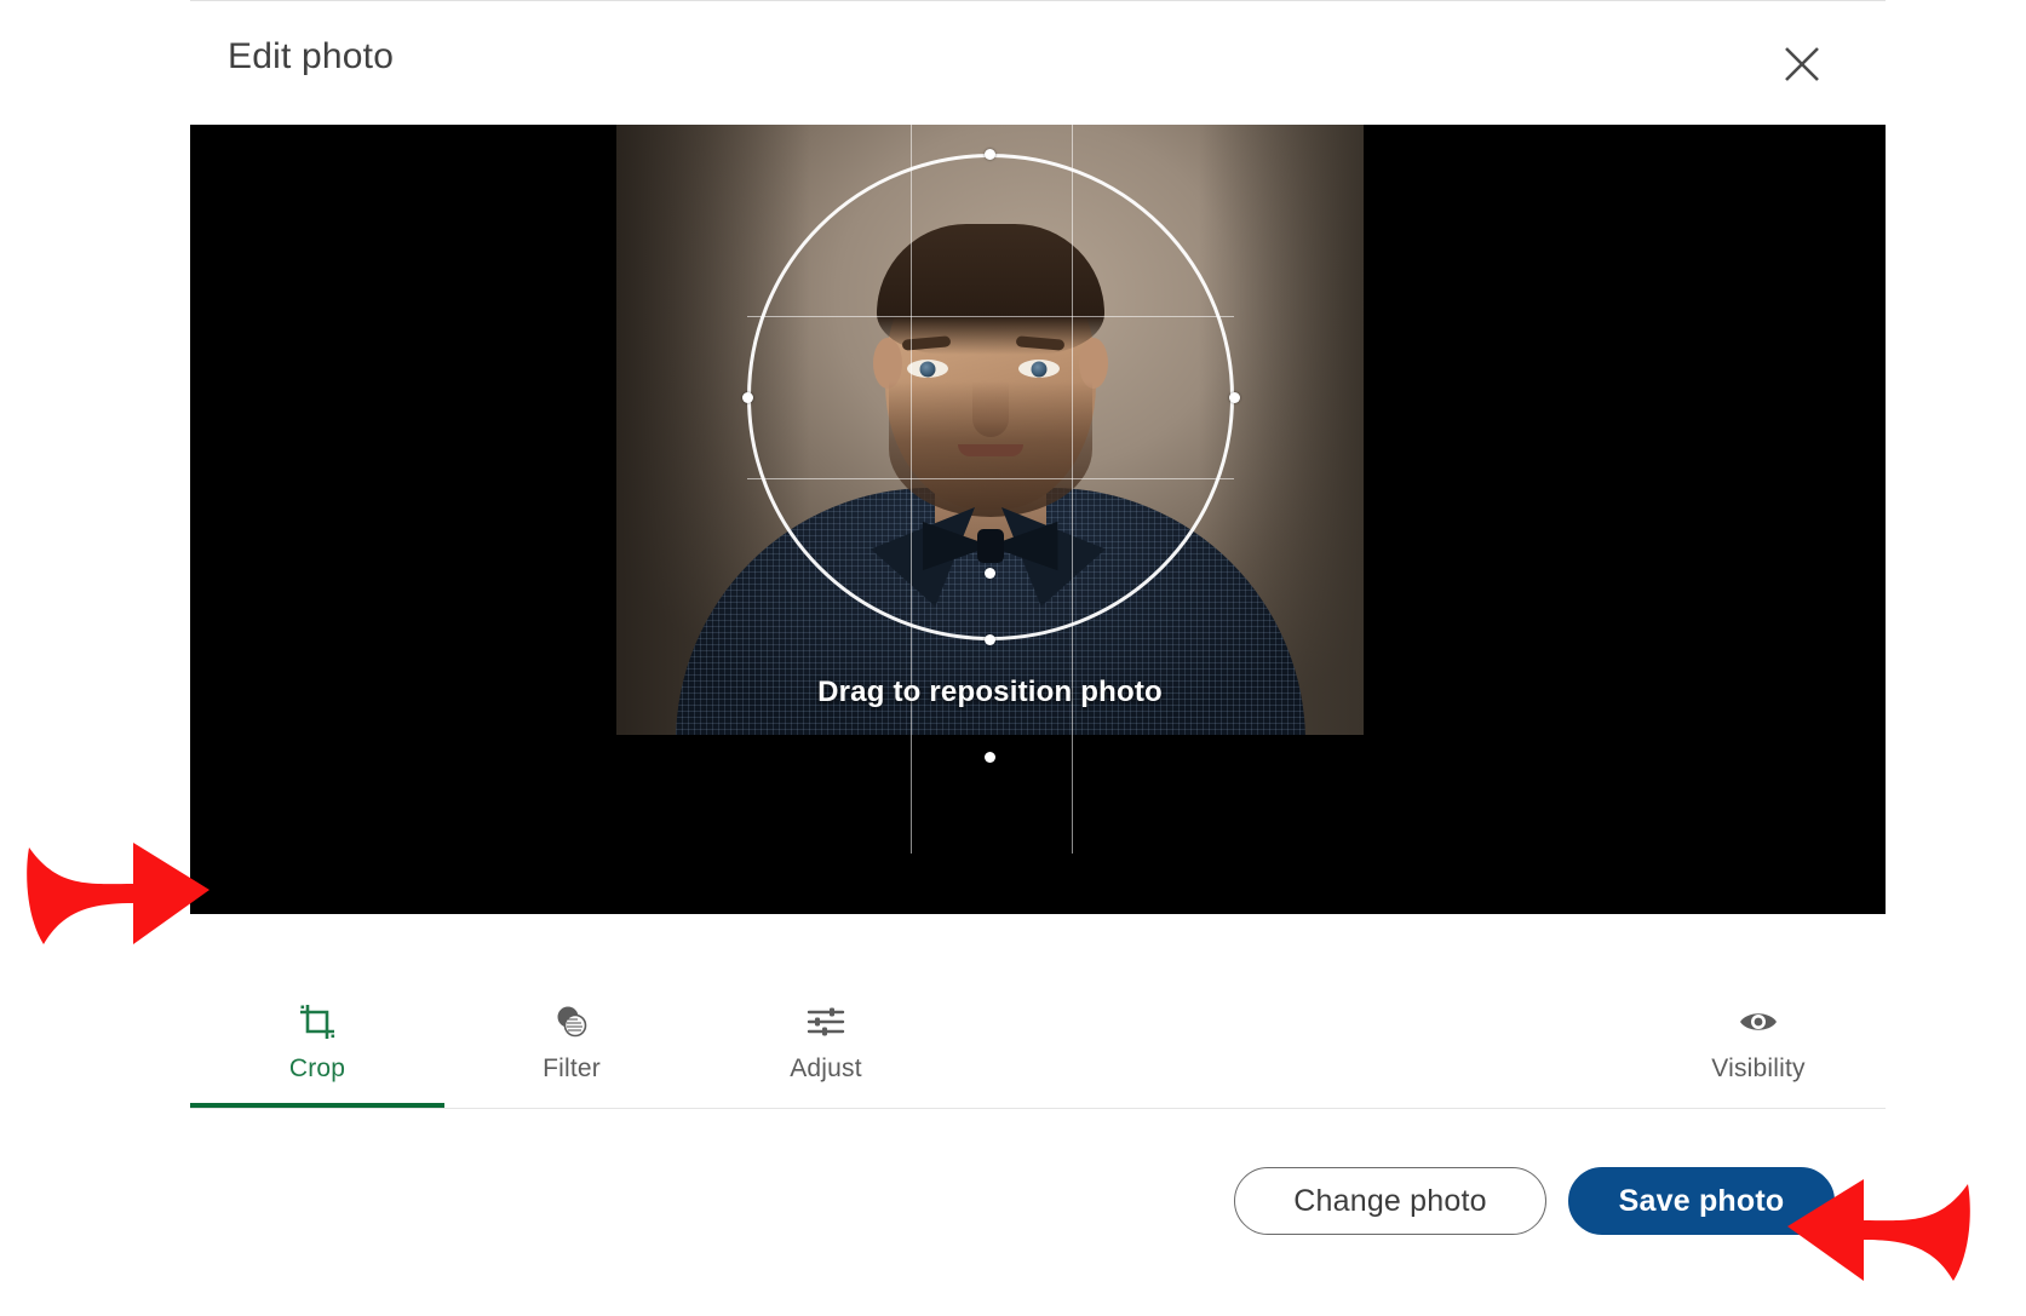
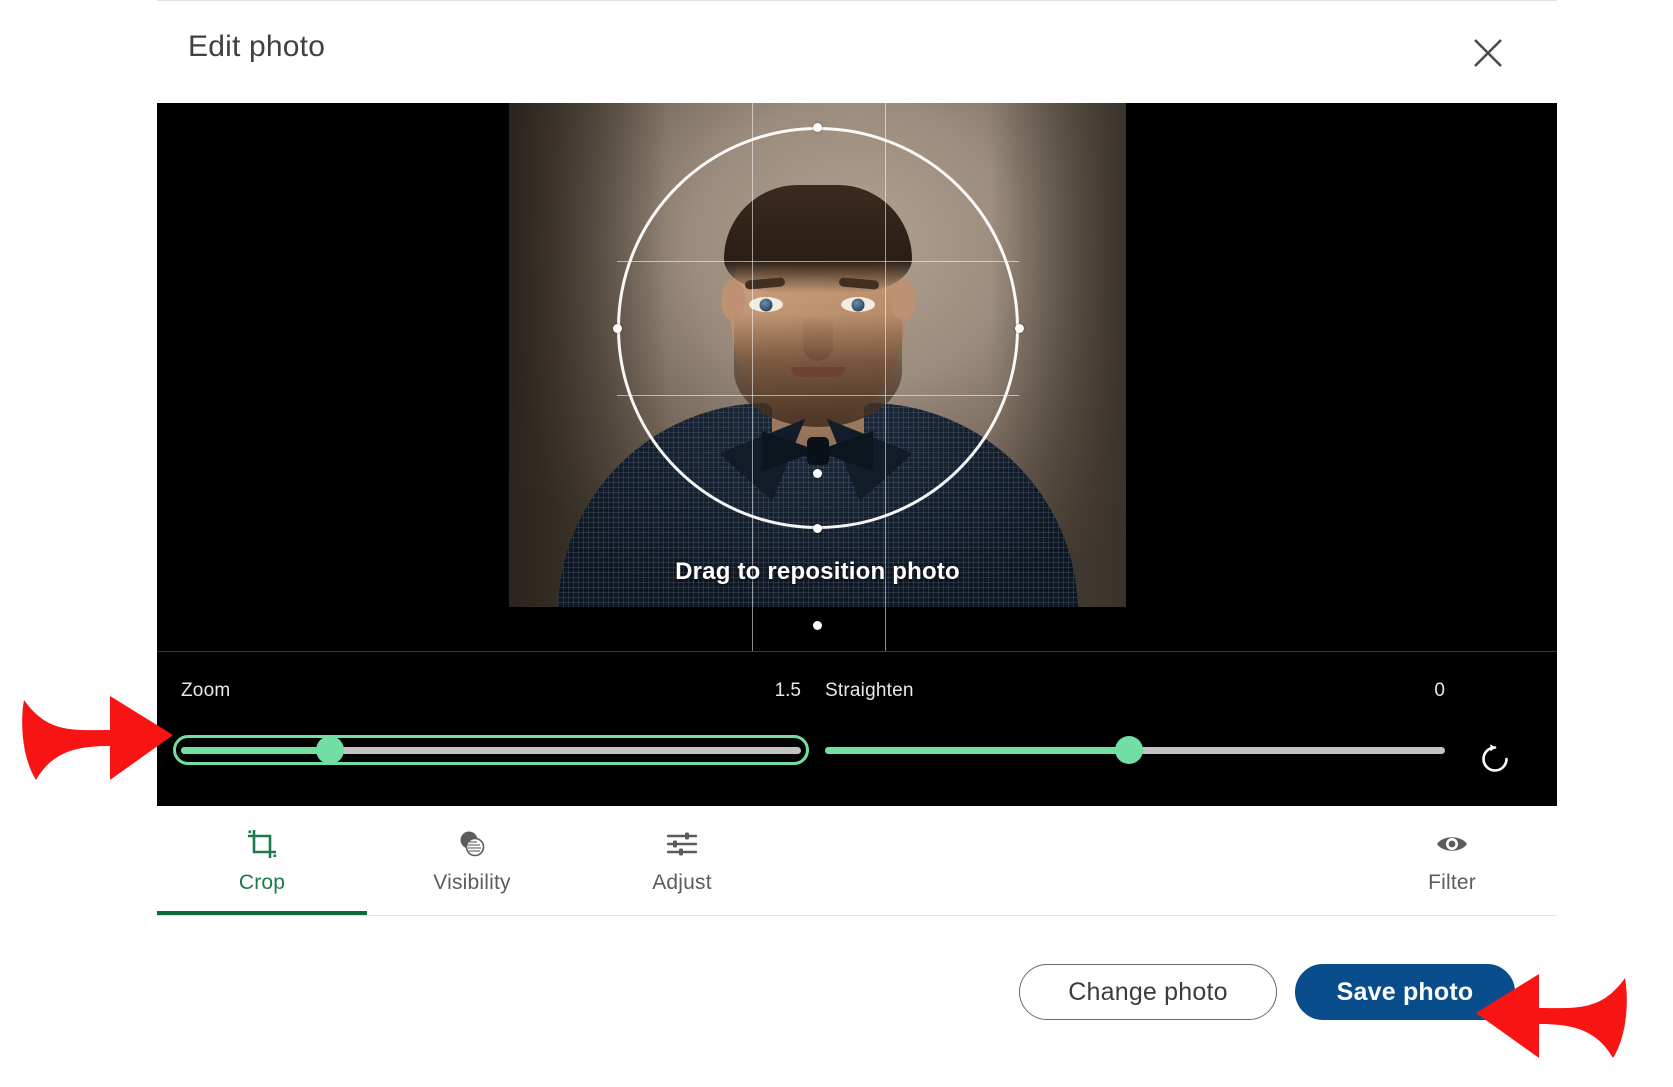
  Edit photo
  Drag to reposition photo
+ Zoom
+ 1.5
+ Straighten
+ 0
  Crop
- Filter
+ Visibility
  Adjust
- Visibility
+ Filter
  Change photo
  Save photo
